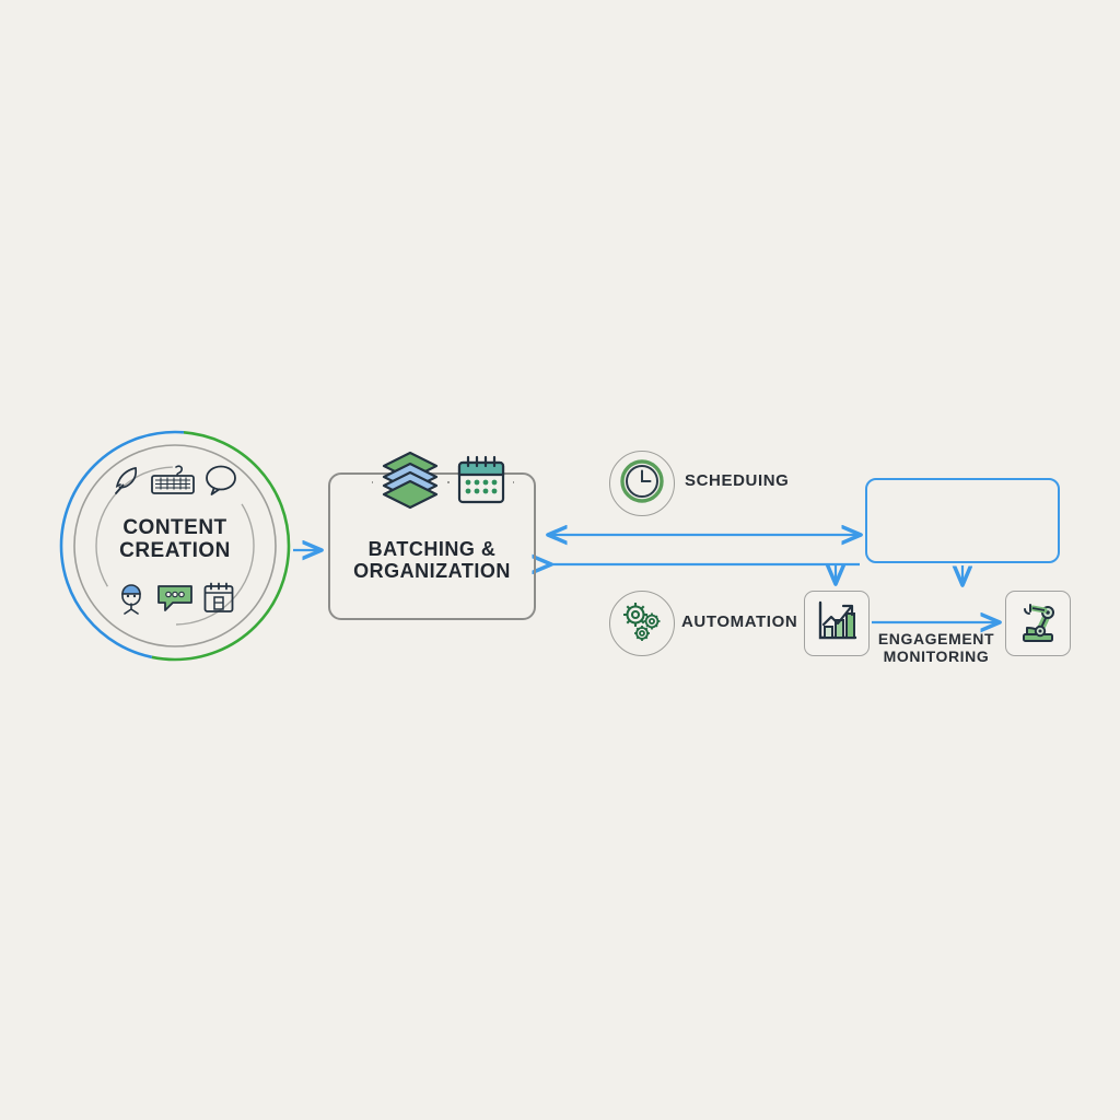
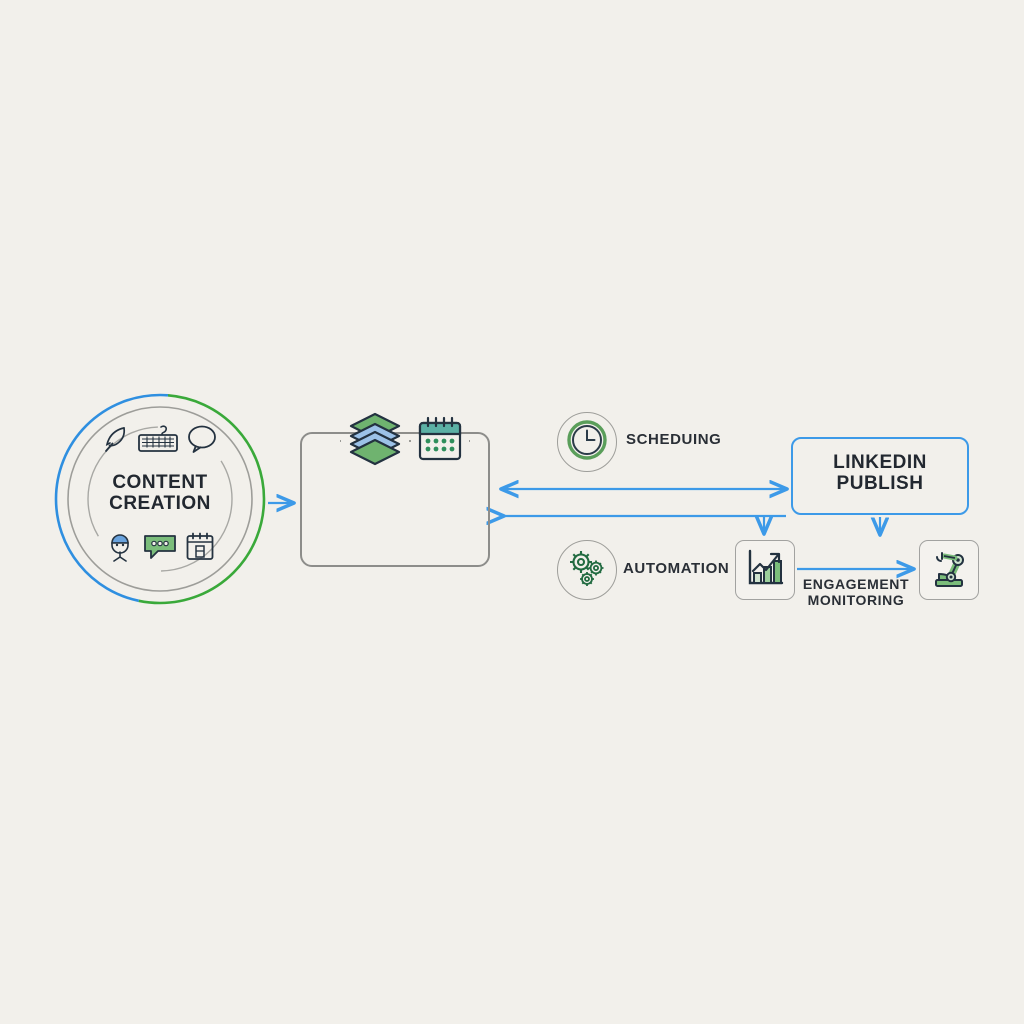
  CONTENT
  CREATION
- BATCHING &
- ORGANIZATION
  SCHEDUING
  AUTOMATION
+ LINKEDIN
+ PUBLISH
  ENGAGEMENT
  MONITORING
